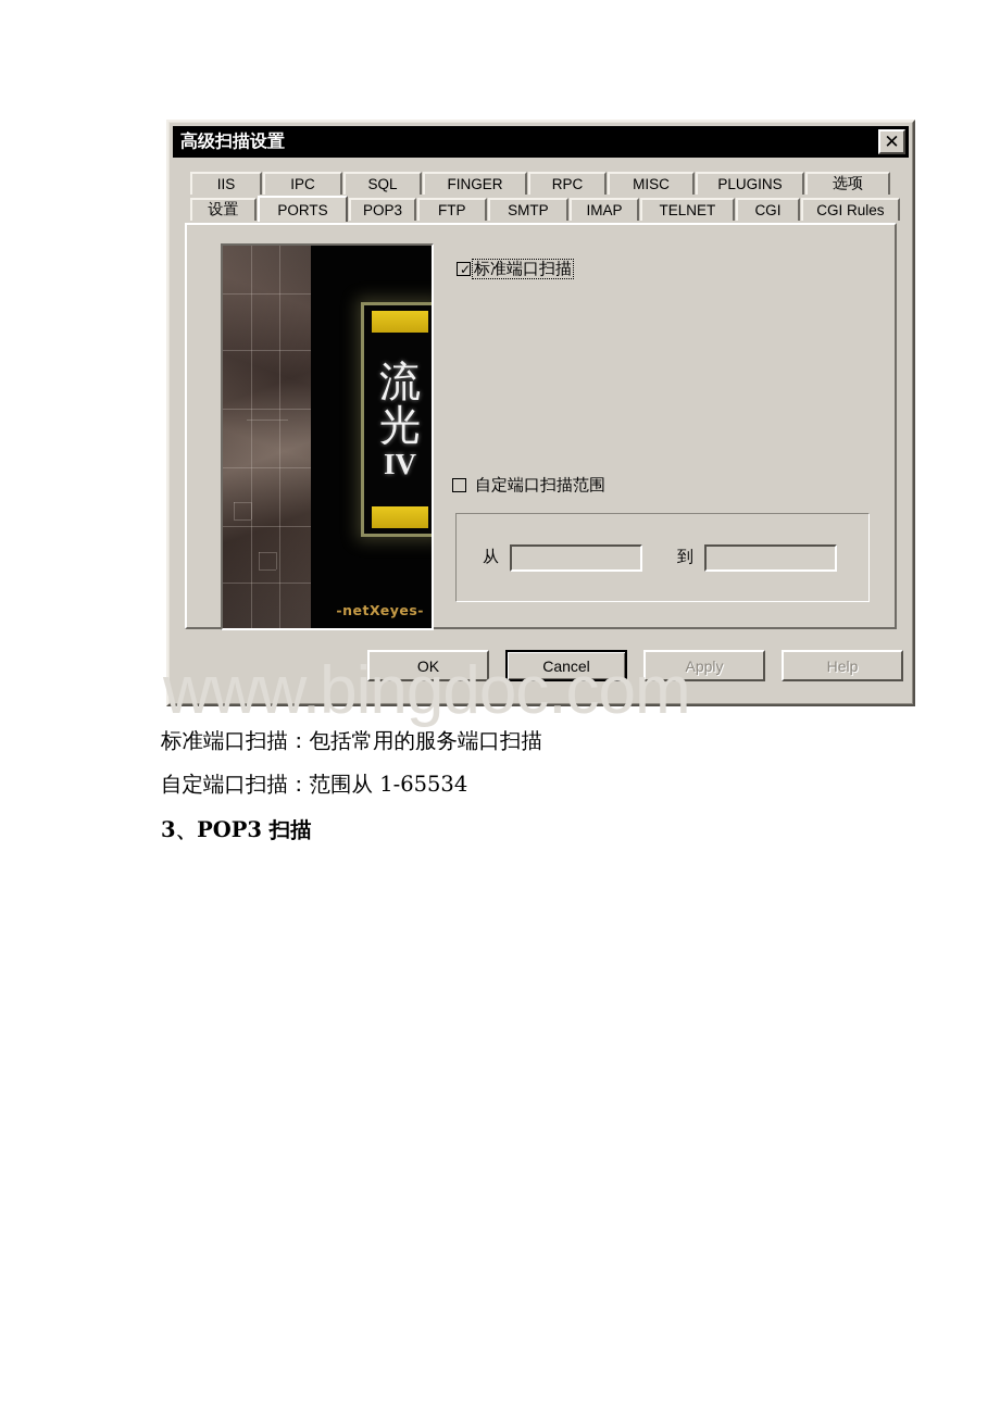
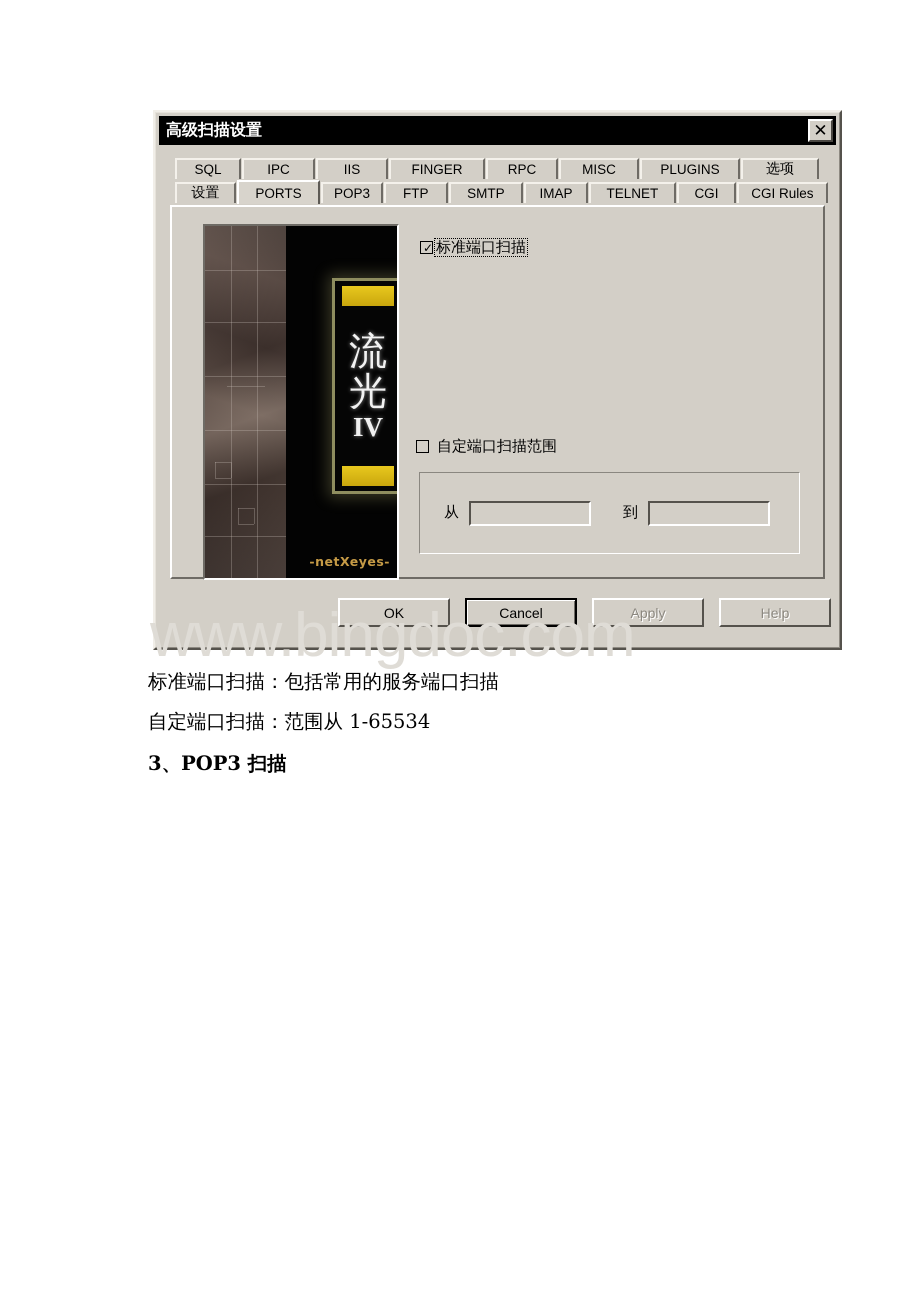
  高级扫描设置
  ✕
- IIS
+ SQL
  IPC
- SQL
+ IIS
  FINGER
  RPC
  MISC
  PLUGINS
  选项
  设置
  PORTS
  POP3
  FTP
  SMTP
  IMAP
  TELNET
  CGI
  CGI Rules
  流
  光
  IV
  -netXeyes-
  ✓
  标准端口扫描
  自定端口扫描范围
  从
  到
  OK
  Cancel
  Apply
  Help
  www.bingdoc.com
  标准端口扫描：包括常用的服务端口扫描
  自定端口扫描：范围从 1-65534
  3、POP3 扫描
